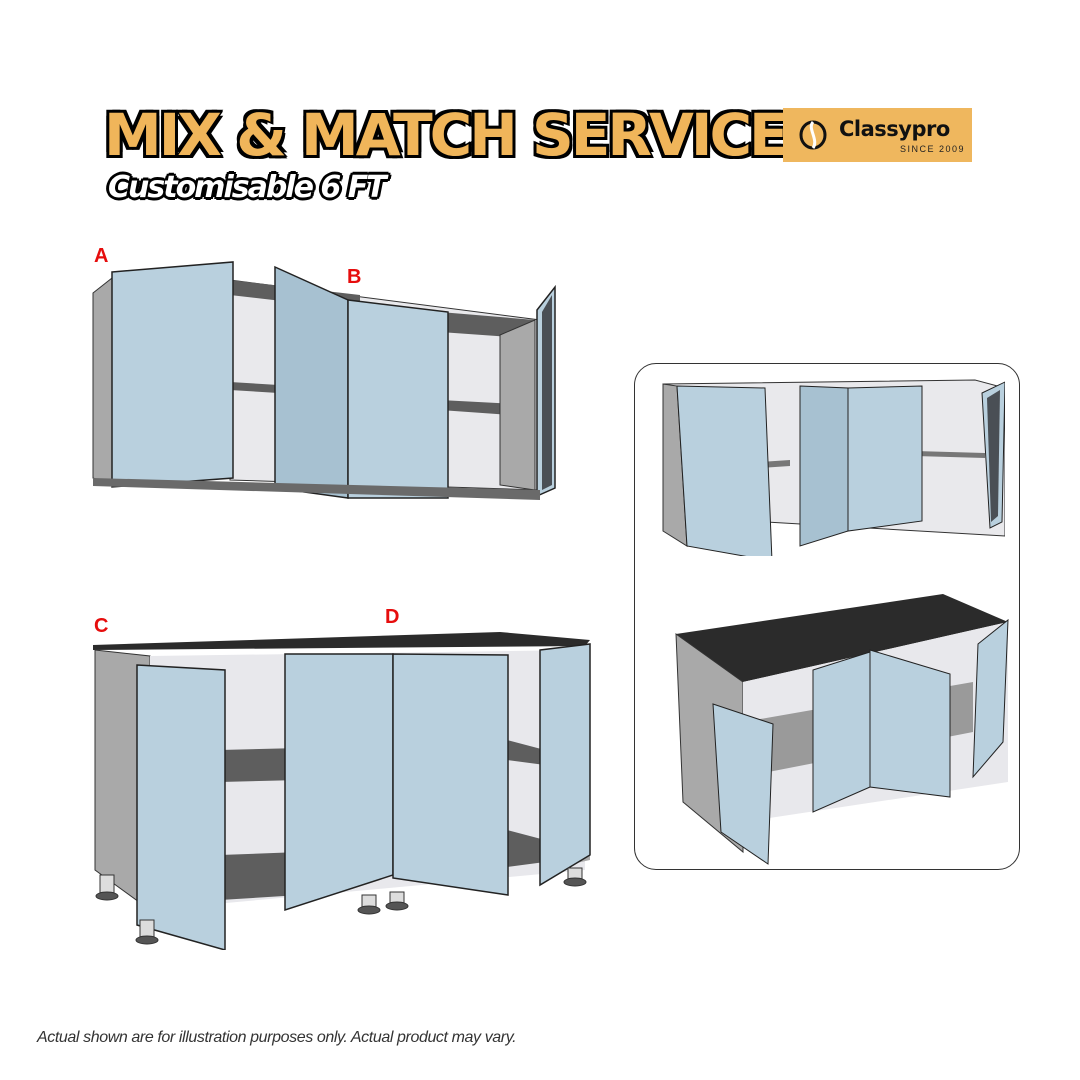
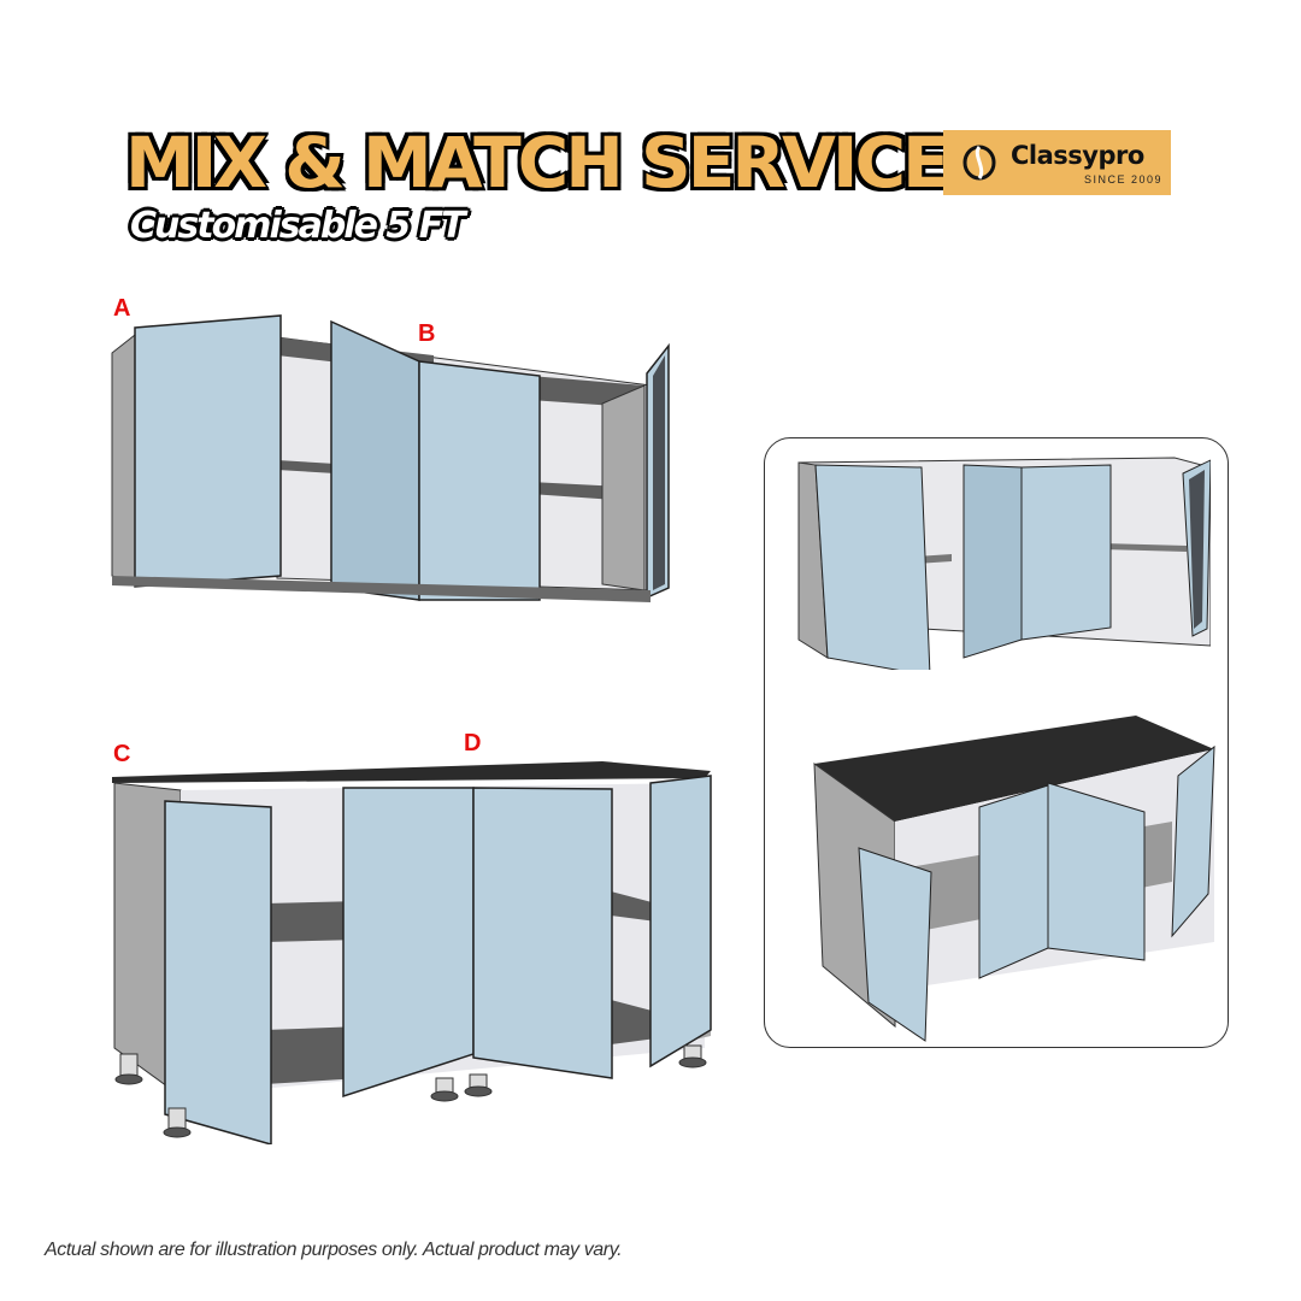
  MIX & MATCH SERVICE
- Customisable 6 FT
+ Customisable 5 FT
  Classypro
  SINCE 2009
  A
  B
  C
  D
  Actual shown are for illustration purposes only. Actual product may vary.
